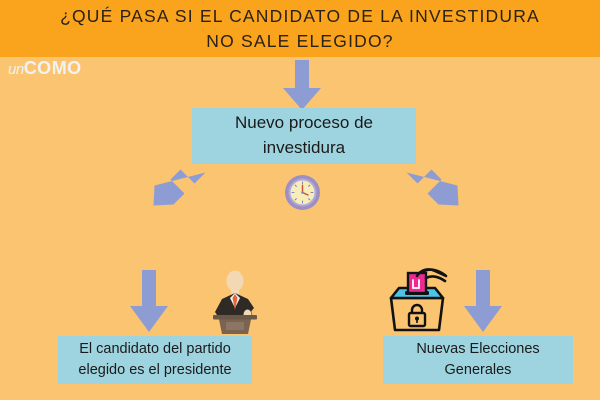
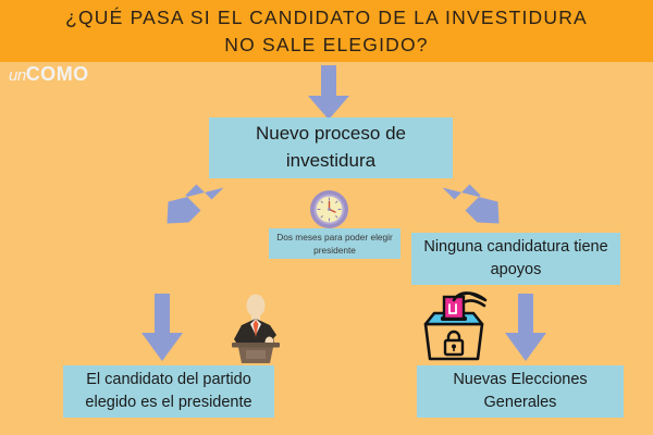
  ¿QUÉ PASA SI EL CANDIDATO DE LA INVESTIDURA
  NO SALE ELEGIDO?
  unCOMO
  Nuevo proceso de
  investidura
+ Dos meses para poder elegir
+ presidente
+ Ninguna candidatura tiene
+ apoyos
  El candidato del partido
  elegido es el presidente
  Nuevas Elecciones
  Generales
